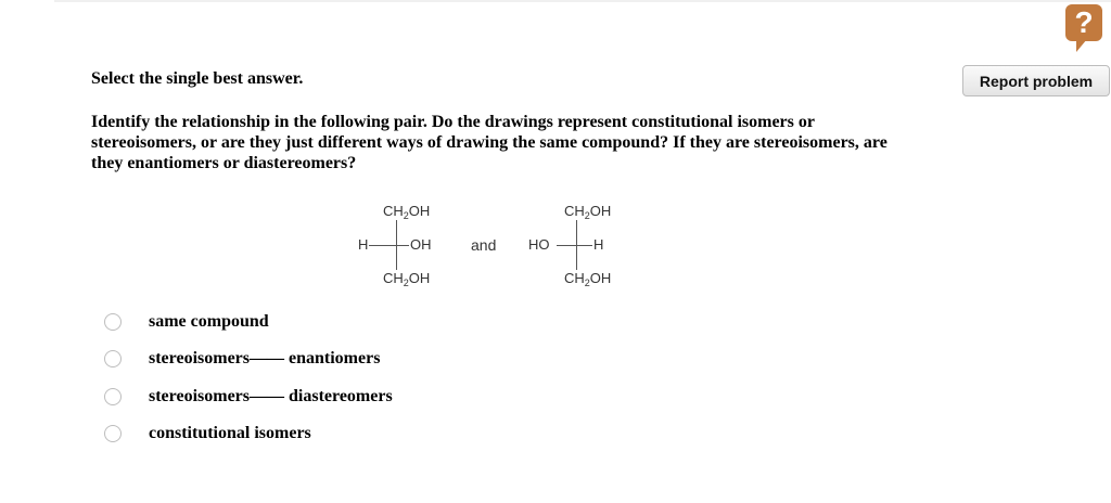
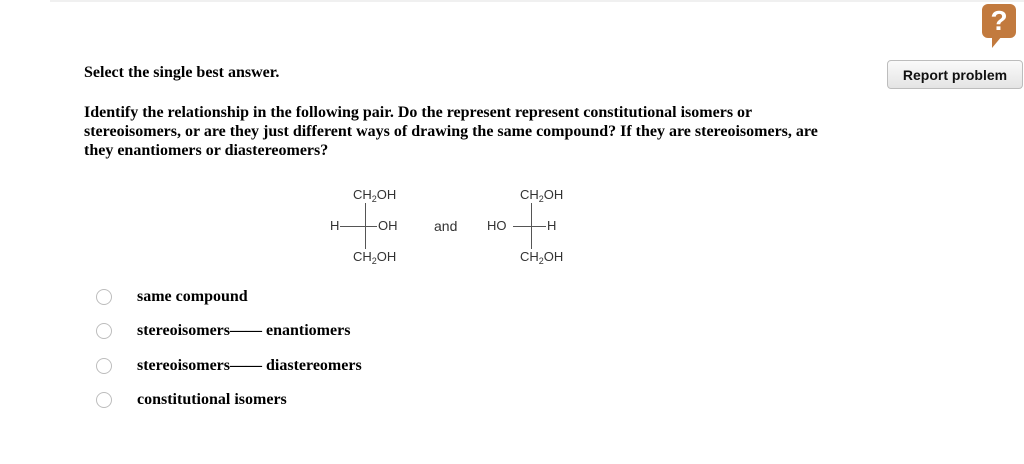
  ?
  Select the single best answer.
  Report problem
- Identify the relationship in the following pair. Do the drawings represent constitutional isomers or stereoisomers, or are they just different ways of drawing the same compound? If they are stereoisomers, are they enantiomers or diastereomers?
+ Identify the relationship in the following pair. Do the represent represent constitutional isomers or stereoisomers, or are they just different ways of drawing the same compound? If they are stereoisomers, are they enantiomers or diastereomers?
  CH2OH
  H
  OH
  CH2OH
  and
  CH2OH
  HO
  H
  CH2OH
  same compound
  stereoisomers—— enantiomers
  stereoisomers—— diastereomers
  constitutional isomers
